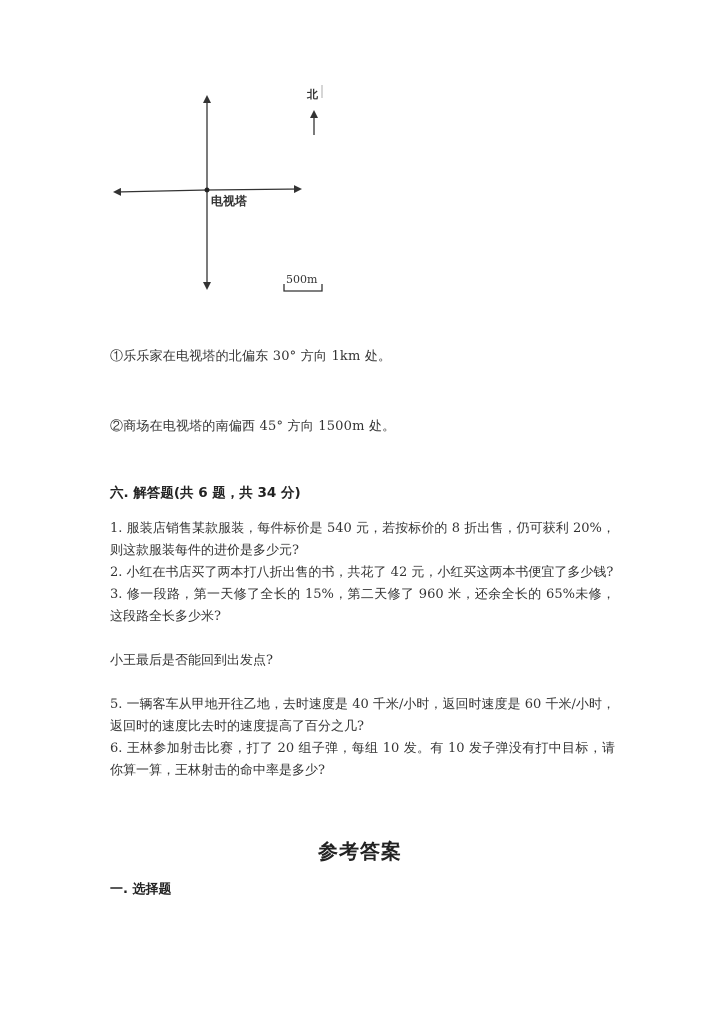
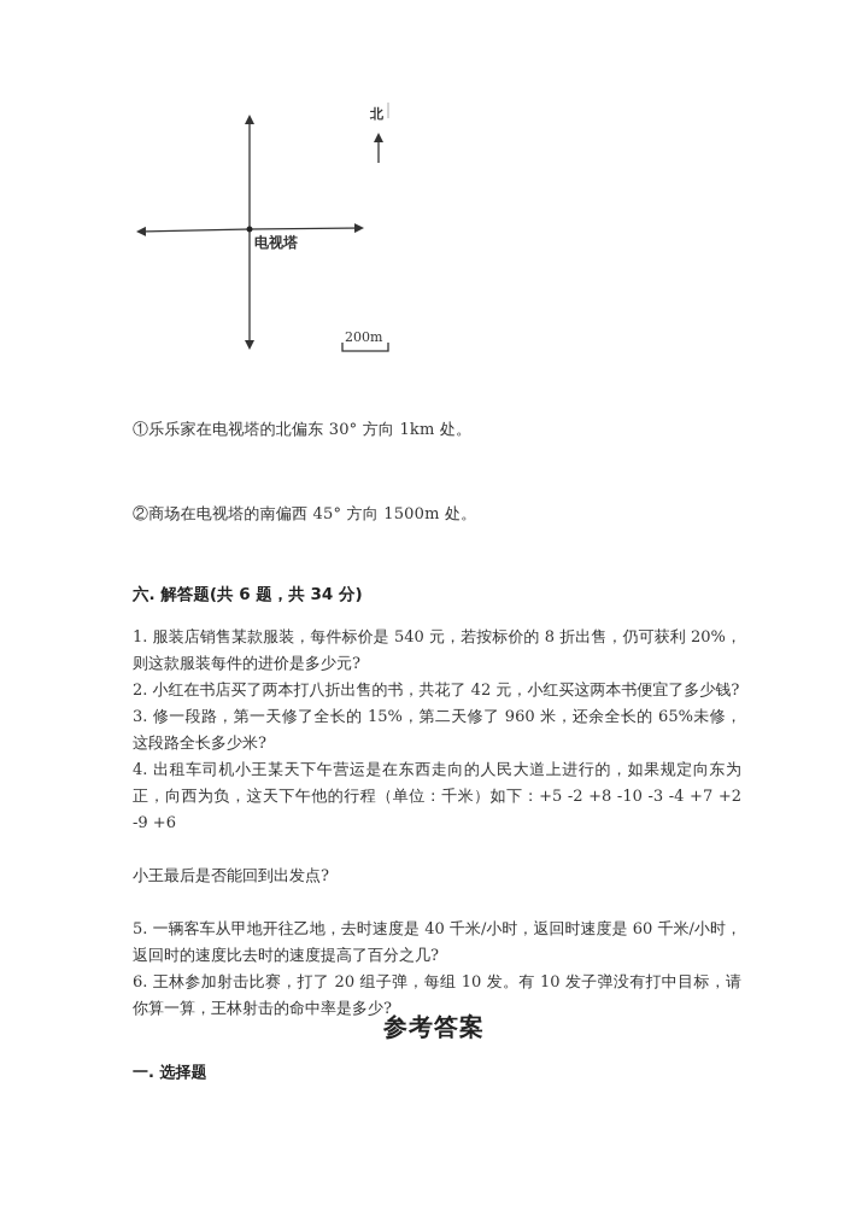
  电视塔
  北
- 500m
+ 200m
  ①乐乐家在电视塔的北偏东 30° 方向 1km 处。
  ②商场在电视塔的南偏西 45° 方向 1500m 处。
  六. 解答题(共 6 题，共 34 分)
  1. 服装店销售某款服装，每件标价是 540 元，若按标价的 8 折出售，仍可获利 20%，则这款服装每件的进价是多少元?
  2. 小红在书店买了两本打八折出售的书，共花了 42 元，小红买这两本书便宜了多少钱?
  3. 修一段路，第一天修了全长的 15%，第二天修了 960 米，还余全长的 65%未修，这段路全长多少米?
+ 4. 出租车司机小王某天下午营运是在东西走向的人民大道上进行的，如果规定向东为正，向西为负，这天下午他的行程（单位：千米）如下：+5 -2 +8 -10 -3 -4 +7 +2 -9 +6
  小王最后是否能回到出发点?
  5. 一辆客车从甲地开往乙地，去时速度是 40 千米/小时，返回时速度是 60 千米/小时，返回时的速度比去时的速度提高了百分之几?
  6. 王林参加射击比赛，打了 20 组子弹，每组 10 发。有 10 发子弹没有打中目标，请你算一算，王林射击的命中率是多少?
  参考答案
  一. 选择题
